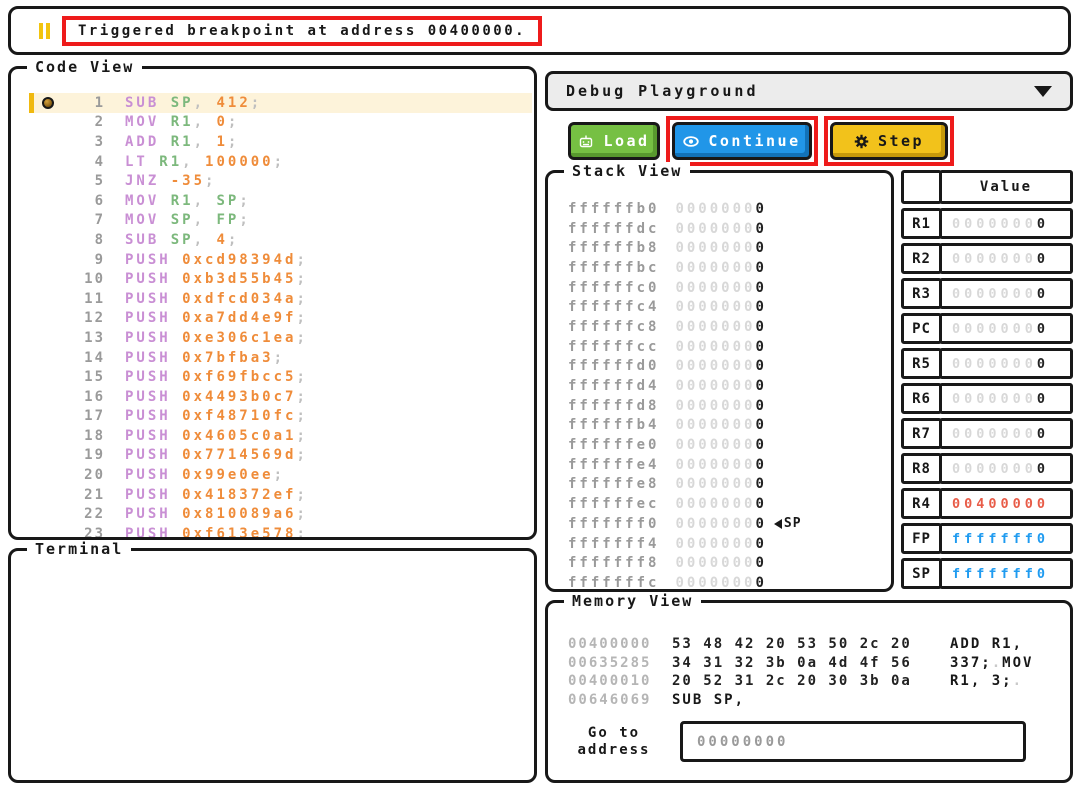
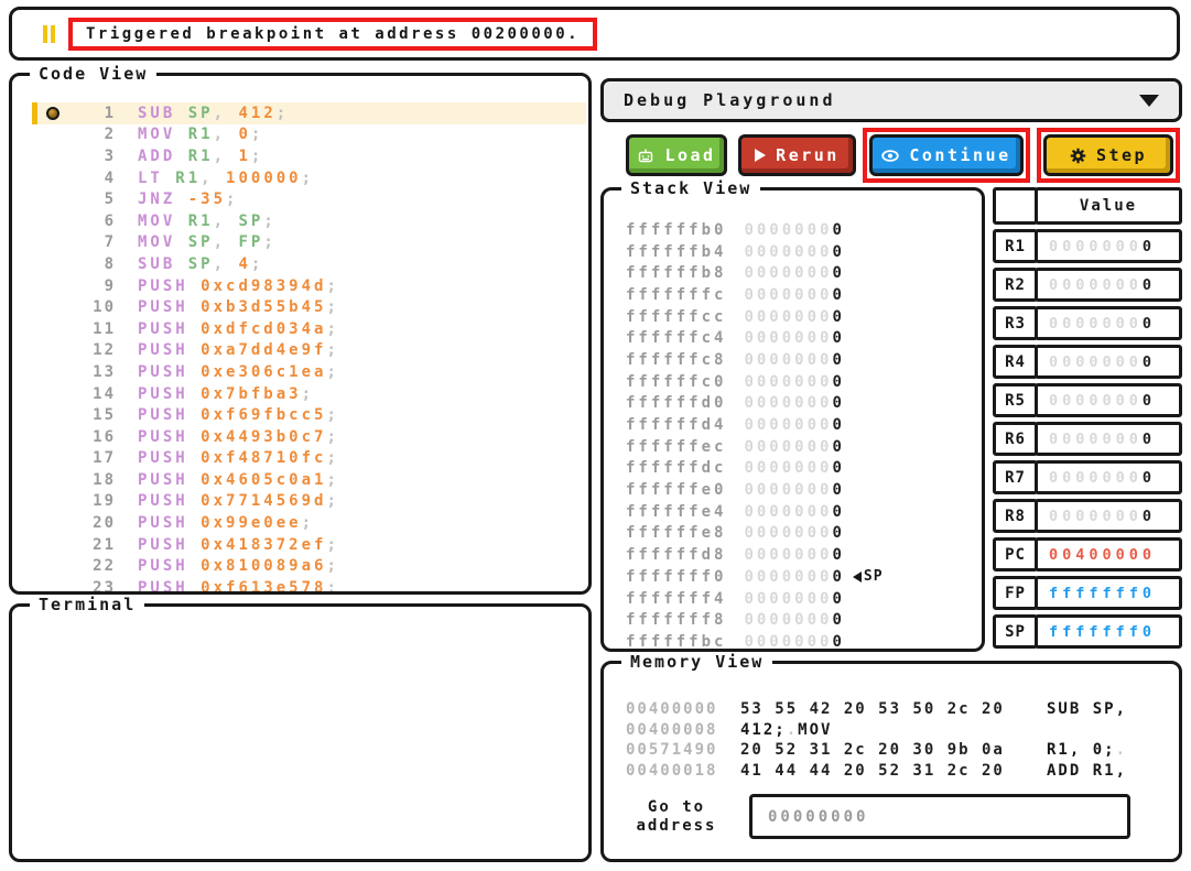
- Triggered breakpoint at address 00400000.
+ Triggered breakpoint at address 00200000.
  Code View
  1
  SUB SP, 412;
  2
  MOV R1, 0;
  3
  ADD R1, 1;
  4
  LT R1, 100000;
  5
  JNZ -35;
  6
  MOV R1, SP;
  7
  MOV SP, FP;
  8
  SUB SP, 4;
  9
  PUSH 0xcd98394d;
  10
  PUSH 0xb3d55b45;
  11
  PUSH 0xdfcd034a;
  12
  PUSH 0xa7dd4e9f;
  13
  PUSH 0xe306c1ea;
  14
  PUSH 0x7bfba3;
  15
  PUSH 0xf69fbcc5;
  16
  PUSH 0x4493b0c7;
  17
  PUSH 0xf48710fc;
  18
  PUSH 0x4605c0a1;
  19
  PUSH 0x7714569d;
  20
  PUSH 0x99e0ee;
  21
  PUSH 0x418372ef;
  22
  PUSH 0x810089a6;
  23
  PUSH 0xf613e578;
  Terminal
  Debug Playground
  Load
+ Rerun
  Continue
  Step
  Stack View
  ffffffb0
  00000000
- ffffffdc
+ ffffffb4
  00000000
  ffffffb8
  00000000
- ffffffbc
+ fffffffc
  00000000
- ffffffc0
+ ffffffcc
  00000000
  ffffffc4
  00000000
  ffffffc8
  00000000
- ffffffcc
+ ffffffc0
  00000000
  ffffffd0
  00000000
  ffffffd4
  00000000
- ffffffd8
+ ffffffec
  00000000
- ffffffb4
+ ffffffdc
  00000000
  ffffffe0
  00000000
  ffffffe4
  00000000
  ffffffe8
  00000000
- ffffffec
+ ffffffd8
  00000000
  fffffff0
  00000000
  SP
  fffffff4
  00000000
  fffffff8
  00000000
- fffffffc
+ ffffffbc
  00000000
  Value
  R1
  0000000
  0
  R2
  0000000
  0
  R3
  0000000
  0
- PC
+ R4
  0000000
  0
  R5
  0000000
  0
  R6
  0000000
  0
  R7
  0000000
  0
  R8
  0000000
  0
- R4
+ PC
  00400000
  FP
  fffffff0
  SP
  fffffff0
  Memory View
  00400000
- 53 48 42 20 53 50 2c 20
+ 53 55 42 20 53 50 2c 20
- ADD R1,
+ SUB SP,
- 00635285
+ 00400008
- 34 31 32 3b 0a 4d 4f 56
- 337;.MOV
+ 412;.MOV
- 00400010
+ 00571490
- 20 52 31 2c 20 30 3b 0a
+ 20 52 31 2c 20 30 9b 0a
- R1, 3;.
+ R1, 0;.
- 00646069
+ 00400018
+ 41 44 44 20 52 31 2c 20
- SUB SP,
+ ADD R1,
  Go to address
  00000000
